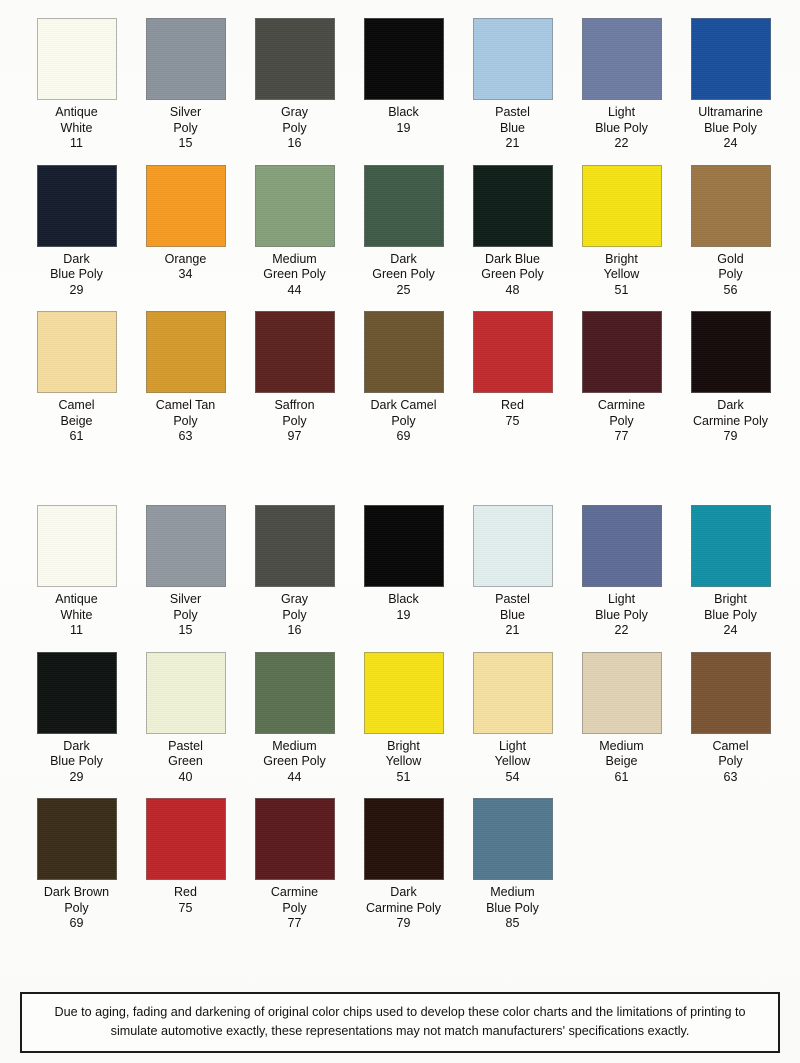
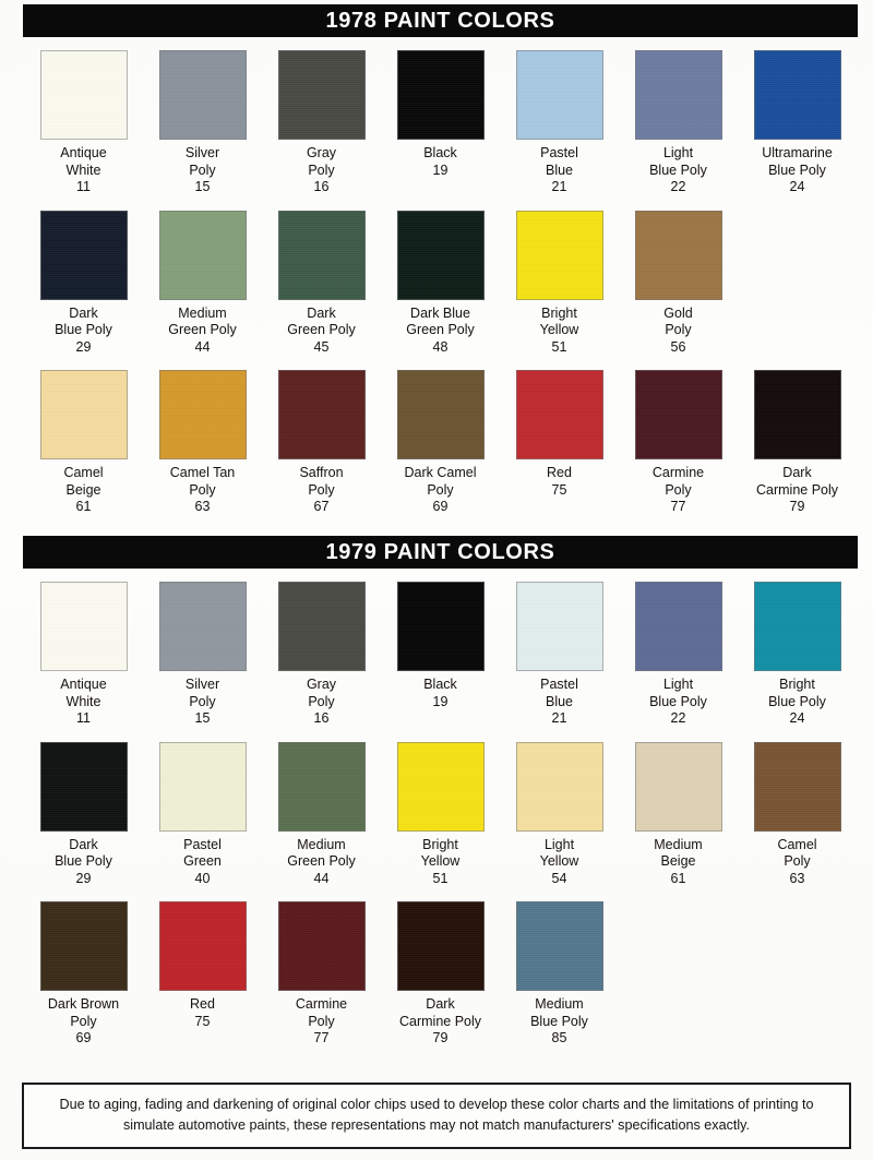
+ 1978 PAINT COLORS
  Antique
  White
  11
  Silver
  Poly
  15
  Gray
  Poly
  16
  Black
  19
  Pastel
  Blue
  21
  Light
  Blue Poly
  22
  Ultramarine
  Blue Poly
  24
  Dark
  Blue Poly
  29
- Orange
- 34
  Medium
  Green Poly
  44
  Dark
  Green Poly
- 25
+ 45
  Dark Blue
  Green Poly
  48
  Bright
  Yellow
  51
  Gold
  Poly
  56
  Camel
  Beige
  61
  Camel Tan
  Poly
  63
  Saffron
  Poly
- 97
+ 67
  Dark Camel
  Poly
  69
  Red
  75
  Carmine
  Poly
  77
  Dark
  Carmine Poly
  79
+ 1979 PAINT COLORS
  Antique
  White
  11
  Silver
  Poly
  15
  Gray
  Poly
  16
  Black
  19
  Pastel
  Blue
  21
  Light
  Blue Poly
  22
  Bright
  Blue Poly
  24
  Dark
  Blue Poly
  29
  Pastel
  Green
  40
  Medium
  Green Poly
  44
  Bright
  Yellow
  51
  Light
  Yellow
  54
  Medium
  Beige
  61
  Camel
  Poly
  63
  Dark Brown
  Poly
  69
  Red
  75
  Carmine
  Poly
  77
  Dark
  Carmine Poly
  79
  Medium
  Blue Poly
  85
- Due to aging, fading and darkening of original color chips used to develop these color charts and the limitations of printing to simulate automotive exactly, these representations may not match manufacturers' specifications exactly.
+ Due to aging, fading and darkening of original color chips used to develop these color charts and the limitations of printing to simulate automotive paints, these representations may not match manufacturers' specifications exactly.
